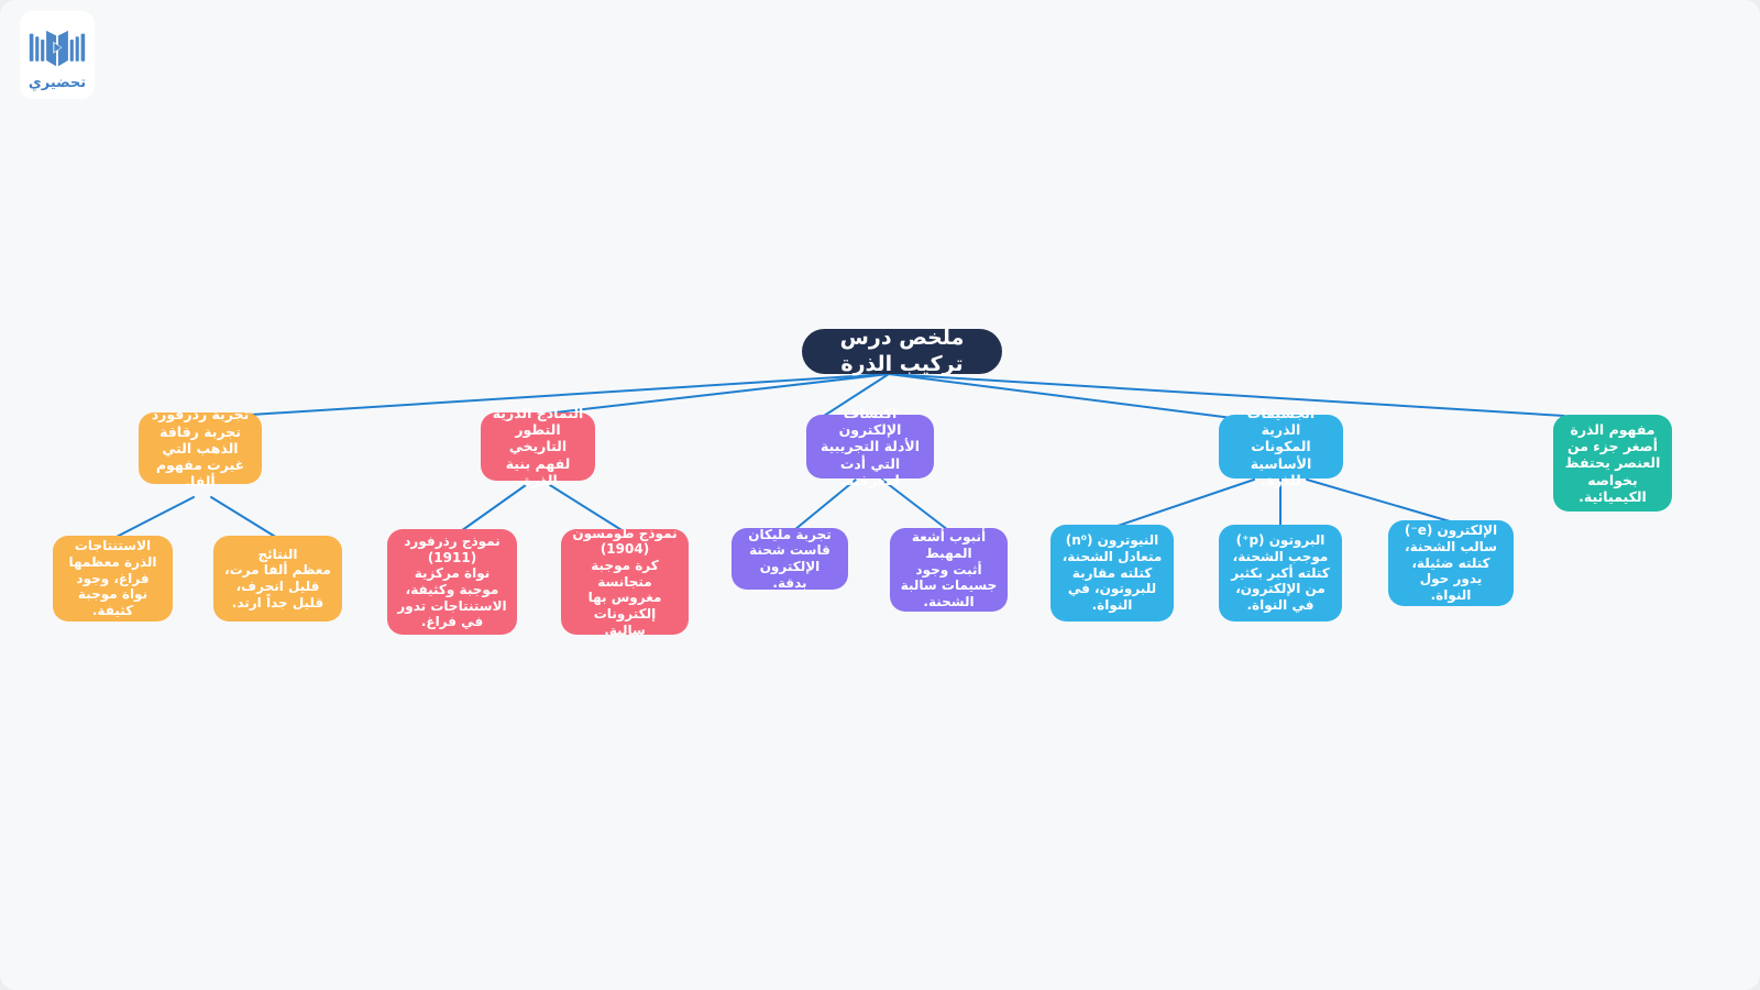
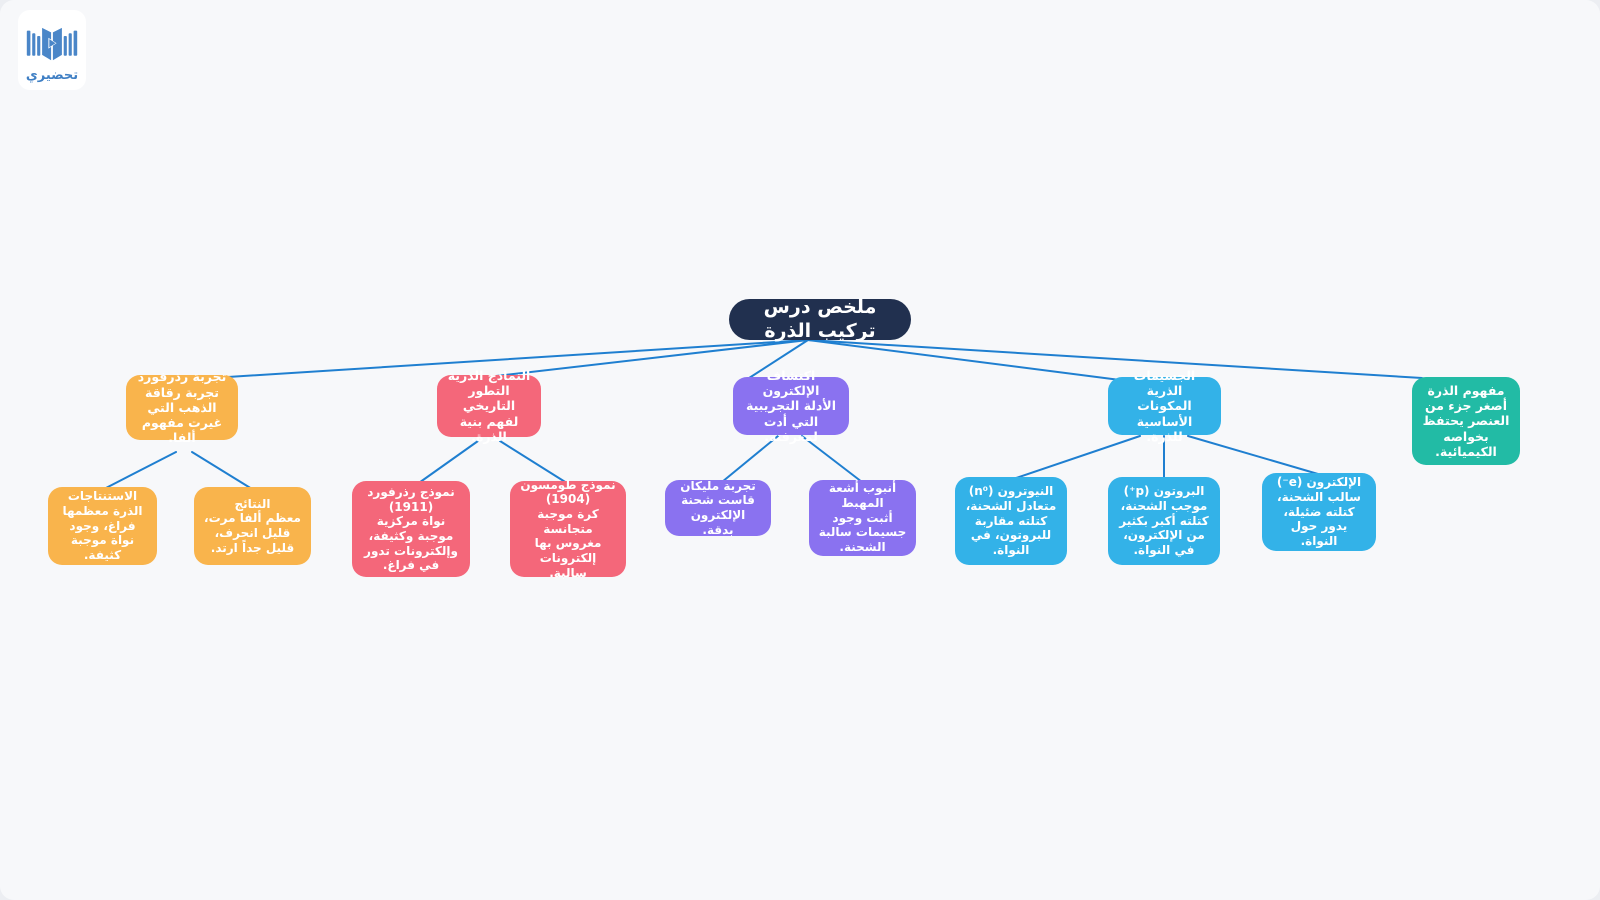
  تحضيري
  ملخص درس تركيب الذرة
  تجربة رذرفورد
  تجربة رقاقة الذهب التي غيرت مفهوم ألفا.
  الاستنتاجات
  الذرة معظمها فراغ، وجود نواة موجبة كثيفة.
  النتائج
  معظم ألفا مرت، قليل انحرف، قليل جداً ارتد.
  النماذج الذرية
  التطور التاريخي لفهم بنية الذرة.
  نموذج رذرفورد (1911)
- نواة مركزية موجبة وكثيفة، الاستنتاجات تدور في فراغ.
+ نواة مركزية موجبة وكثيفة، وإلكترونات تدور في فراغ.
  نموذج طومسون (1904)
  كرة موجبة متجانسة مغروس بها إلكترونات سالبة.
  اكتشاف الإلكترون
  الأدلة التجريبية التي أدت لمعرفته.
  تجربة مليكان
  قاست شحنة الإلكترون بدقة.
  أنبوب أشعة المهبط
  أثبت وجود جسيمات سالبة الشحنة.
  الجسيمات الذرية
  المكونات الأساسية للذرة.
  النيوترون (n⁰)
  متعادل الشحنة، كتلته مقاربة للبروتون، في النواة.
  البروتون (p⁺)
  موجب الشحنة، كتلته أكبر بكثير من الإلكترون، في النواة.
  الإلكترون (e⁻)
  سالب الشحنة، كتلته ضئيلة، يدور حول النواة.
  مفهوم الذرة
  أصغر جزء من العنصر يحتفظ بخواصه الكيميائية.
